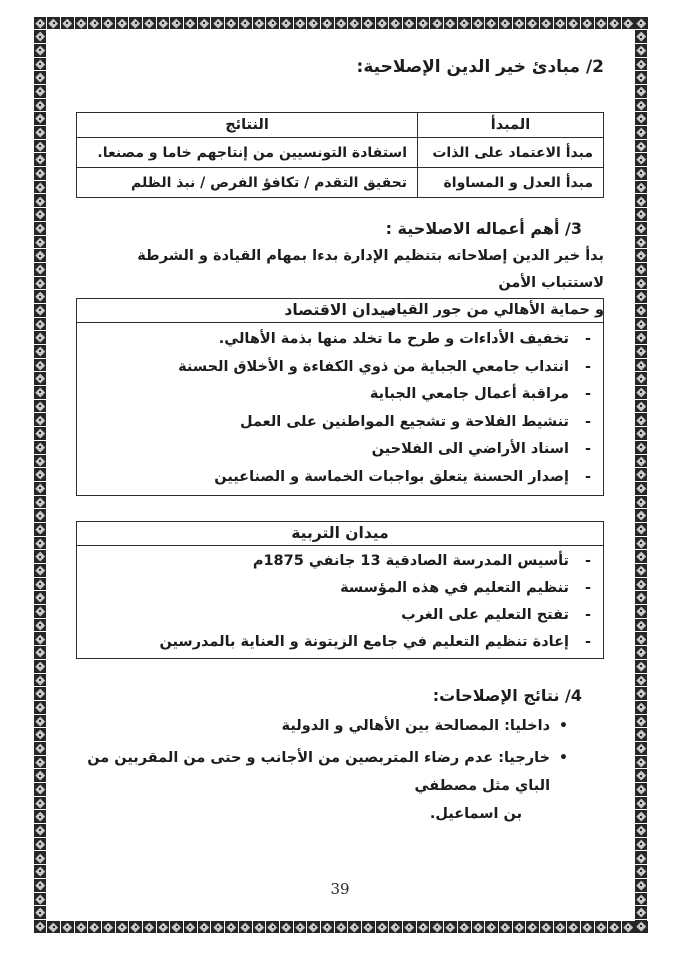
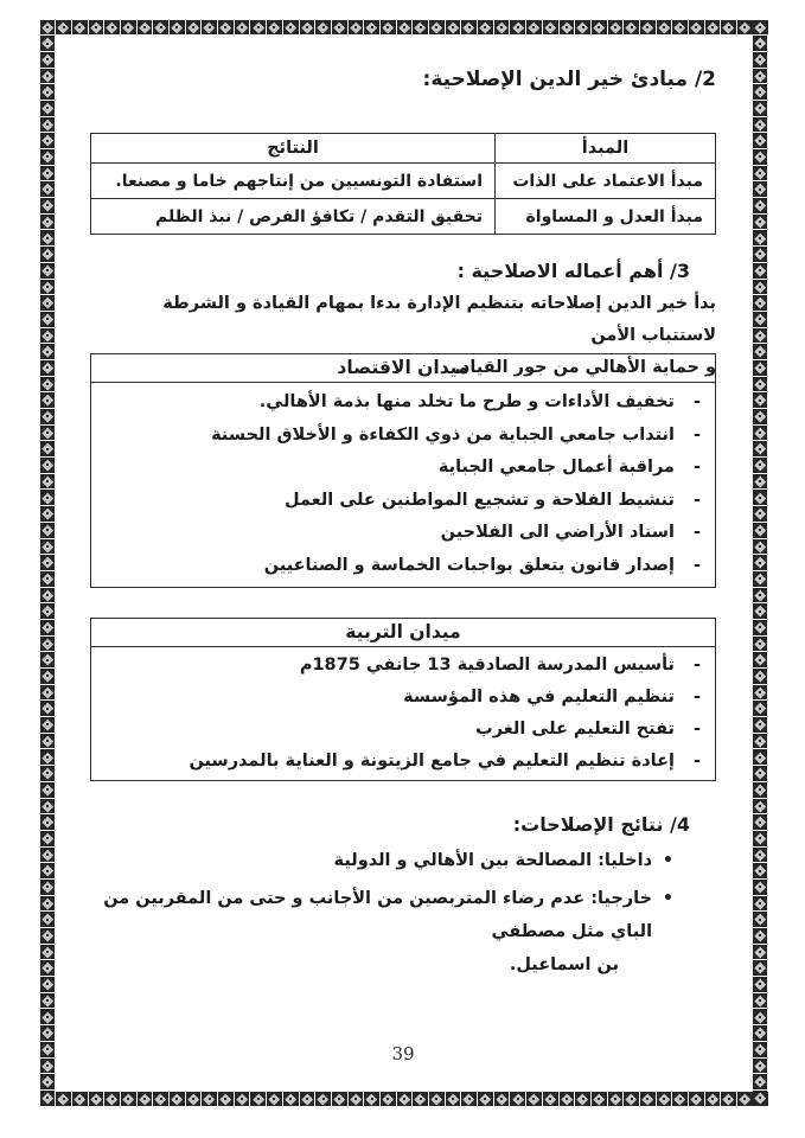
  2/ مبادئ خير الدين الإصلاحية:
  المبدأ	النتائج
  مبدأ الاعتماد على الذات	استفادة التونسيين من إنتاجهم خاما و مصنعا.
  مبدأ العدل و المساواة	تحقيق التقدم / تكافؤ الفرص / نبذ الظلم
  3/ أهم أعماله الاصلاحية :
  بدأ خير الدين إصلاحاته بتنظيم الإدارة بدءا بمهام القيادة و الشرطة لاستتباب الأمن
  و حماية الأهالي من جور القياد.
  ميدان الاقتصاد
  -
  تخفيف الأداءات و طرح ما تخلد منها بذمة الأهالي.
  -
  انتداب جامعي الجباية من ذوي الكفاءة و الأخلاق الحسنة
  -
  مراقبة أعمال جامعي الجباية
  -
  تنشيط الفلاحة و تشجيع المواطنين على العمل
  -
  اسناد الأراضي الى الفلاحين
  -
- إصدار الحسنة يتعلق بواجبات الخماسة و الصناعيين
+ إصدار قانون يتعلق بواجبات الخماسة و الصناعيين
  ميدان التربية
  -
  تأسيس المدرسة الصادقية 13 جانفي 1875م
  -
  تنظيم التعليم في هذه المؤسسة
  -
  تفتح التعليم على الغرب
  -
  إعادة تنظيم التعليم في جامع الزيتونة و العناية بالمدرسين
  4/ نتائج الإصلاحات:
  •
  داخليا: المصالحة بين الأهالي و الدولية
  •
  خارجيا: عدم رضاء المتربصين من الأجانب و حتى من المقربين من الباي مثل مصطفي
  بن اسماعيل.
  39
